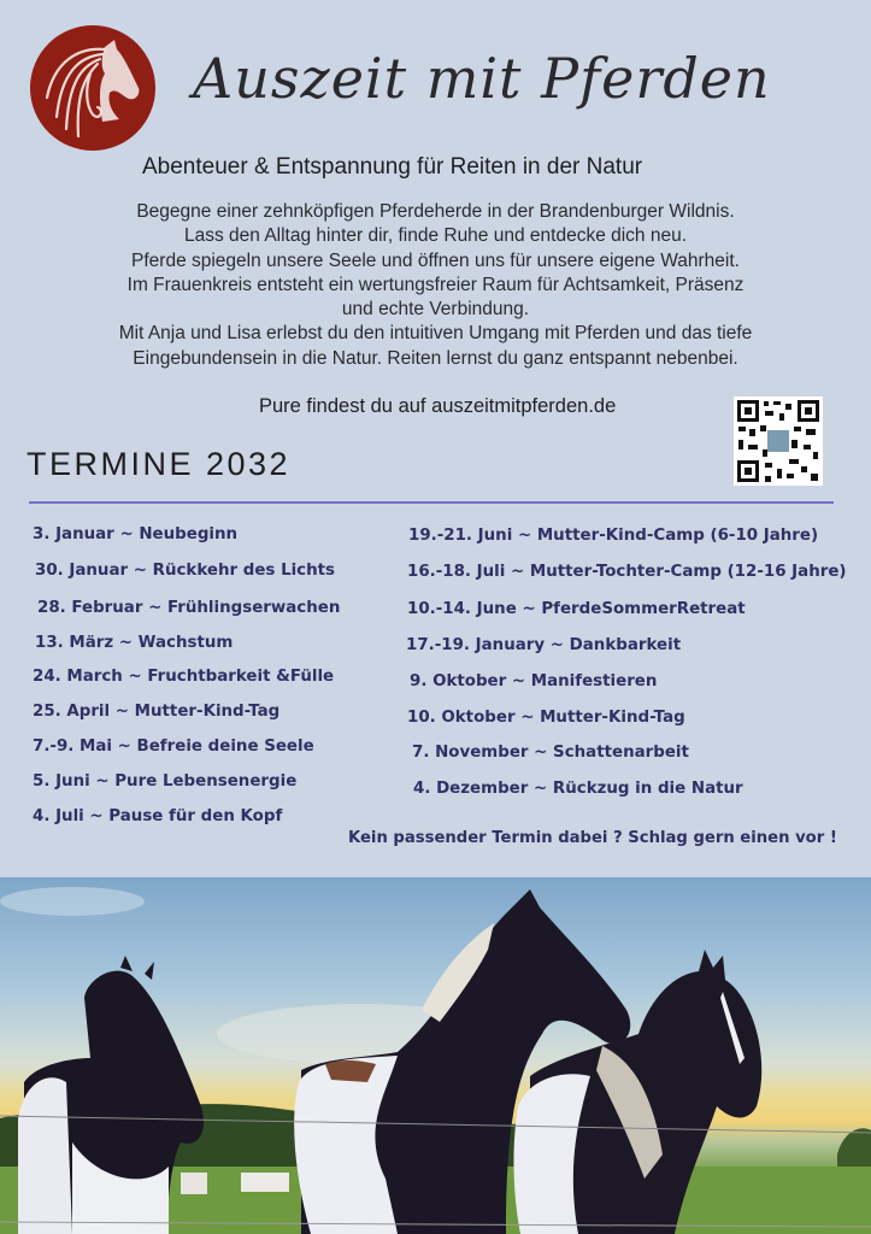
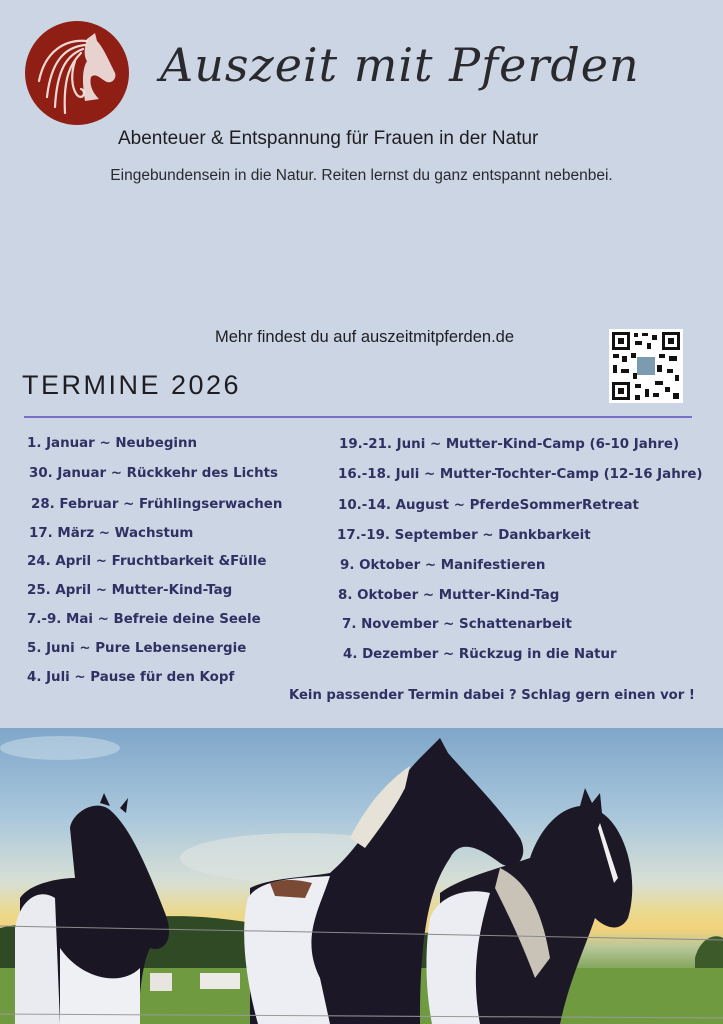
  Auszeit mit Pferden
- Abenteuer & Entspannung für Reiten in der Natur
+ Abenteuer & Entspannung für Frauen in der Natur
- Begegne einer zehnköpfigen Pferdeherde in der Brandenburger Wildnis.
- Lass den Alltag hinter dir, finde Ruhe und entdecke dich neu.
- Pferde spiegeln unsere Seele und öffnen uns für unsere eigene Wahrheit.
- Im Frauenkreis entsteht ein wertungsfreier Raum für Achtsamkeit, Präsenz
- und echte Verbindung.
- Mit Anja und Lisa erlebst du den intuitiven Umgang mit Pferden und das tiefe
  Eingebundensein in die Natur. Reiten lernst du ganz entspannt nebenbei.
- Pure findest du auf auszeitmitpferden.de
+ Mehr findest du auf auszeitmitpferden.de
- TERMINE 2032
+ TERMINE 2026
- 3. Januar ~ Neubeginn
+ 1. Januar ~ Neubeginn
  30. Januar ~ Rückkehr des Lichts
  28. Februar ~ Frühlingserwachen
- 13. März ~ Wachstum
+ 17. März ~ Wachstum
- 24. March ~ Fruchtbarkeit &Fülle
+ 24. April ~ Fruchtbarkeit &Fülle
  25. April ~ Mutter-Kind-Tag
  7.-9. Mai ~ Befreie deine Seele
  5. Juni ~ Pure Lebensenergie
  4. Juli ~ Pause für den Kopf
  19.-21. Juni ~ Mutter-Kind-Camp (6-10 Jahre)
  16.-18. Juli ~ Mutter-Tochter-Camp (12-16 Jahre)
- 10.-14. June ~ PferdeSommerRetreat
+ 10.-14. August ~ PferdeSommerRetreat
- 17.-19. January ~ Dankbarkeit
+ 17.-19. September ~ Dankbarkeit
  9. Oktober ~ Manifestieren
- 10. Oktober ~ Mutter-Kind-Tag
+ 8. Oktober ~ Mutter-Kind-Tag
  7. November ~ Schattenarbeit
  4. Dezember ~ Rückzug in die Natur
  Kein passender Termin dabei ? Schlag gern einen vor !
